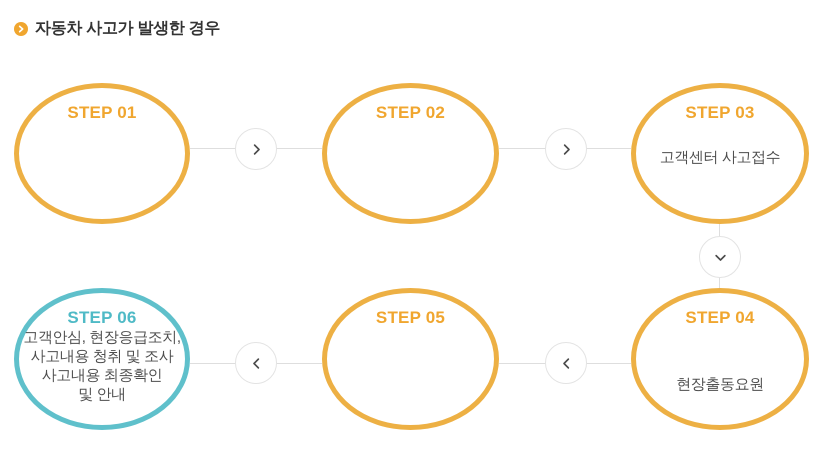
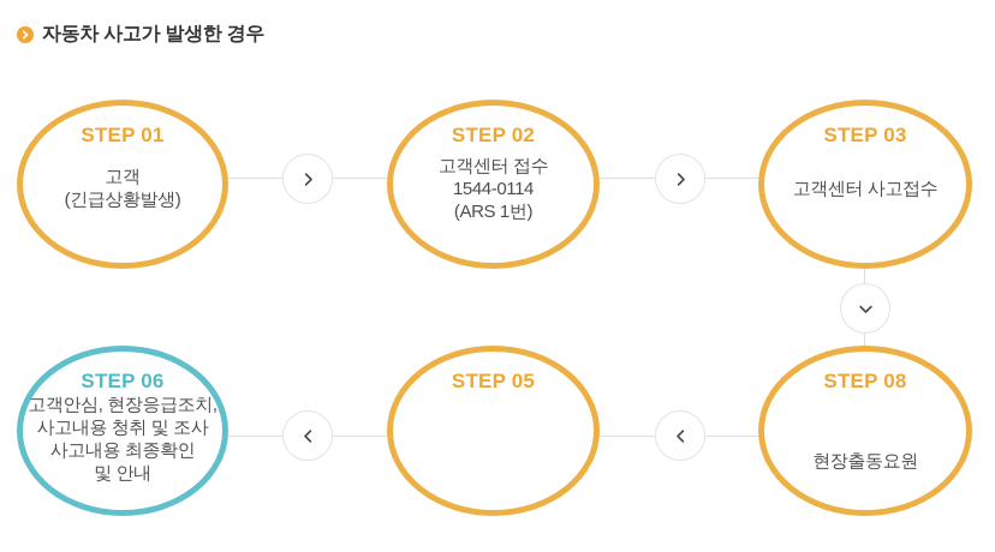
  자동차 사고가 발생한 경우
  STEP 01
+ 고객
+ (긴급상황발생)
  STEP 02
+ 고객센터 접수
+ 1544-0114
+ (ARS 1번)
  STEP 03
  고객센터 사고접수
  STEP 06
  고객안심, 현장응급조치,
  사고내용 청취 및 조사
  사고내용 최종확인
  및 안내
  STEP 05
- STEP 04
+ STEP 08
  현장출동요원
